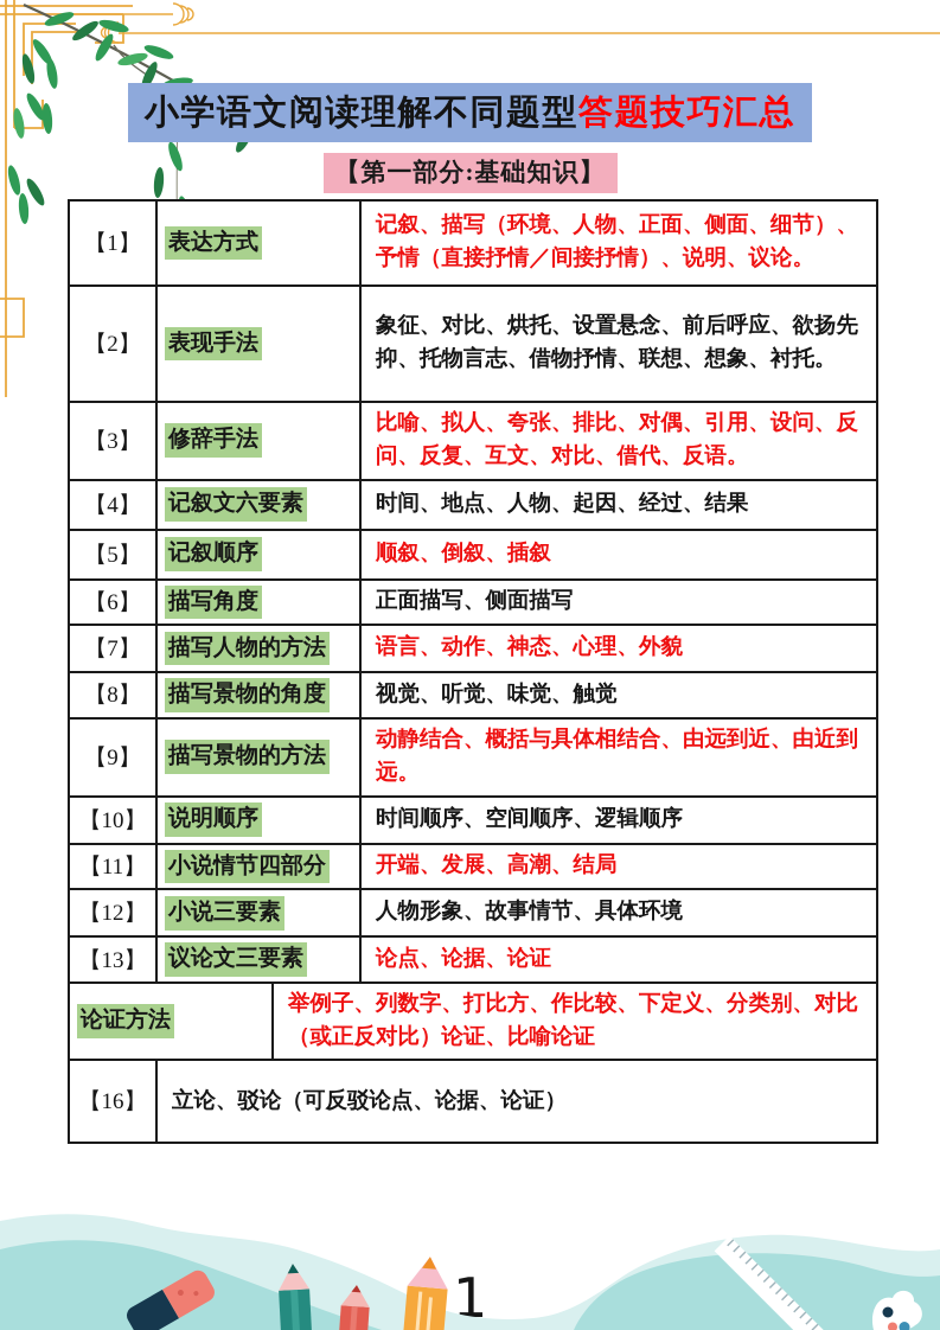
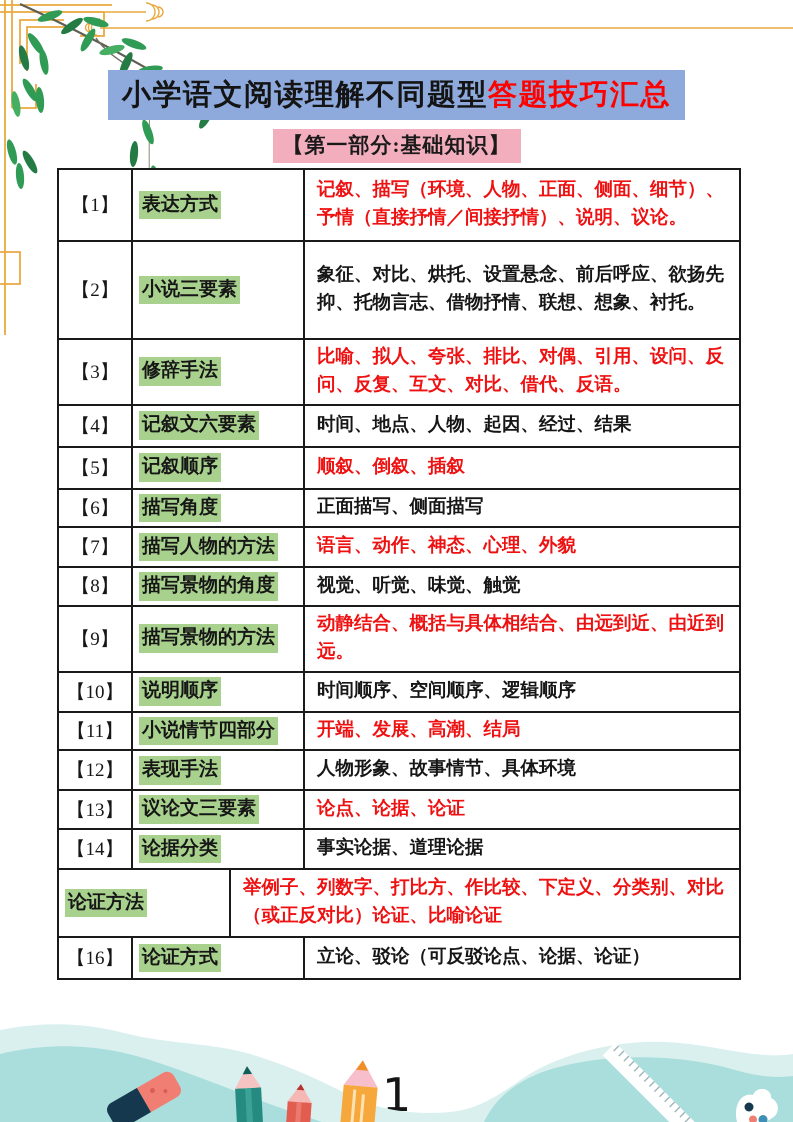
  小学语文阅读理解不同题型答题技巧汇总
  【第一部分:基础知识】
  【1】
  表达方式
  记叙、描写（环境、人物、正面、侧面、细节）、予情（直接抒情／间接抒情）、说明、议论。
  【2】
- 表现手法
+ 小说三要素
  象征、对比、烘托、设置悬念、前后呼应、欲扬先抑、托物言志、借物抒情、联想、想象、衬托。
  【3】
  修辞手法
  比喻、拟人、夸张、排比、对偶、引用、设问、反问、反复、互文、对比、借代、反语。
  【4】
  记叙文六要素
  时间、地点、人物、起因、经过、结果
  【5】
  记叙顺序
  顺叙、倒叙、插叙
  【6】
  描写角度
  正面描写、侧面描写
  【7】
  描写人物的方法
  语言、动作、神态、心理、外貌
  【8】
  描写景物的角度
  视觉、听觉、味觉、触觉
  【9】
  描写景物的方法
  动静结合、概括与具体相结合、由远到近、由近到远。
  【10】
  说明顺序
  时间顺序、空间顺序、逻辑顺序
  【11】
  小说情节四部分
  开端、发展、高潮、结局
  【12】
- 小说三要素
+ 表现手法
  人物形象、故事情节、具体环境
  【13】
  议论文三要素
  论点、论据、论证
+ 【14】
+ 论据分类
+ 事实论据、道理论据
  论证方法
  举例子、列数字、打比方、作比较、下定义、分类别、对比（或正反对比）论证、比喻论证
  【16】
+ 论证方式
  立论、驳论（可反驳论点、论据、论证）
  1
